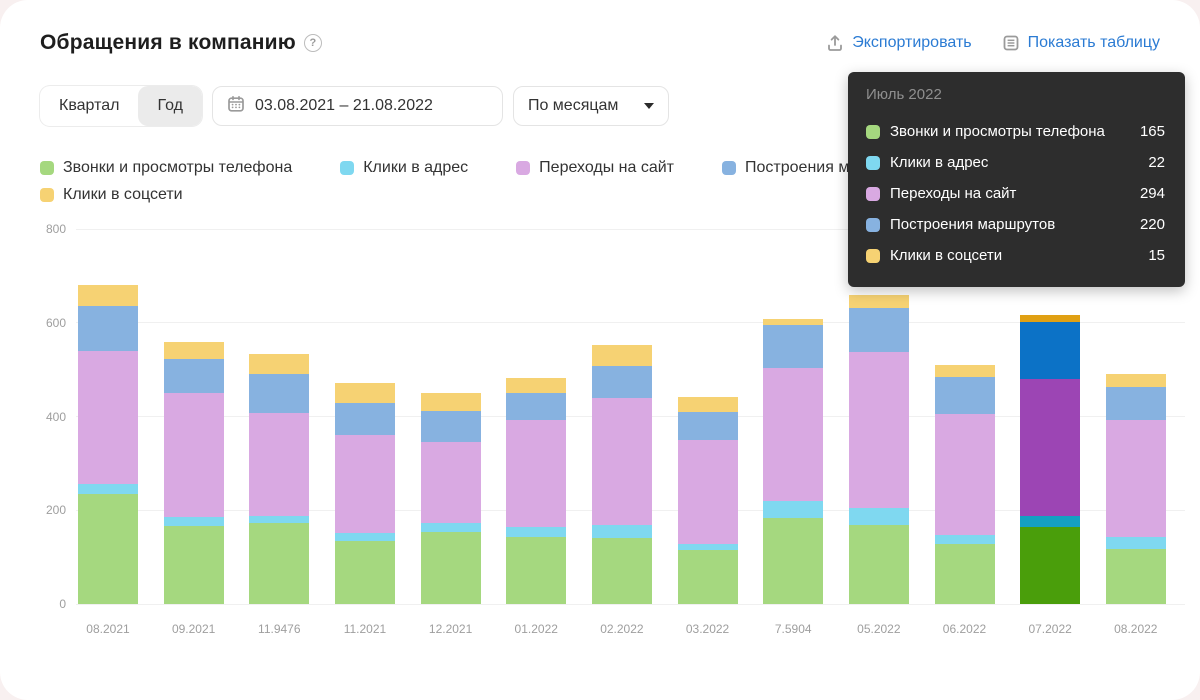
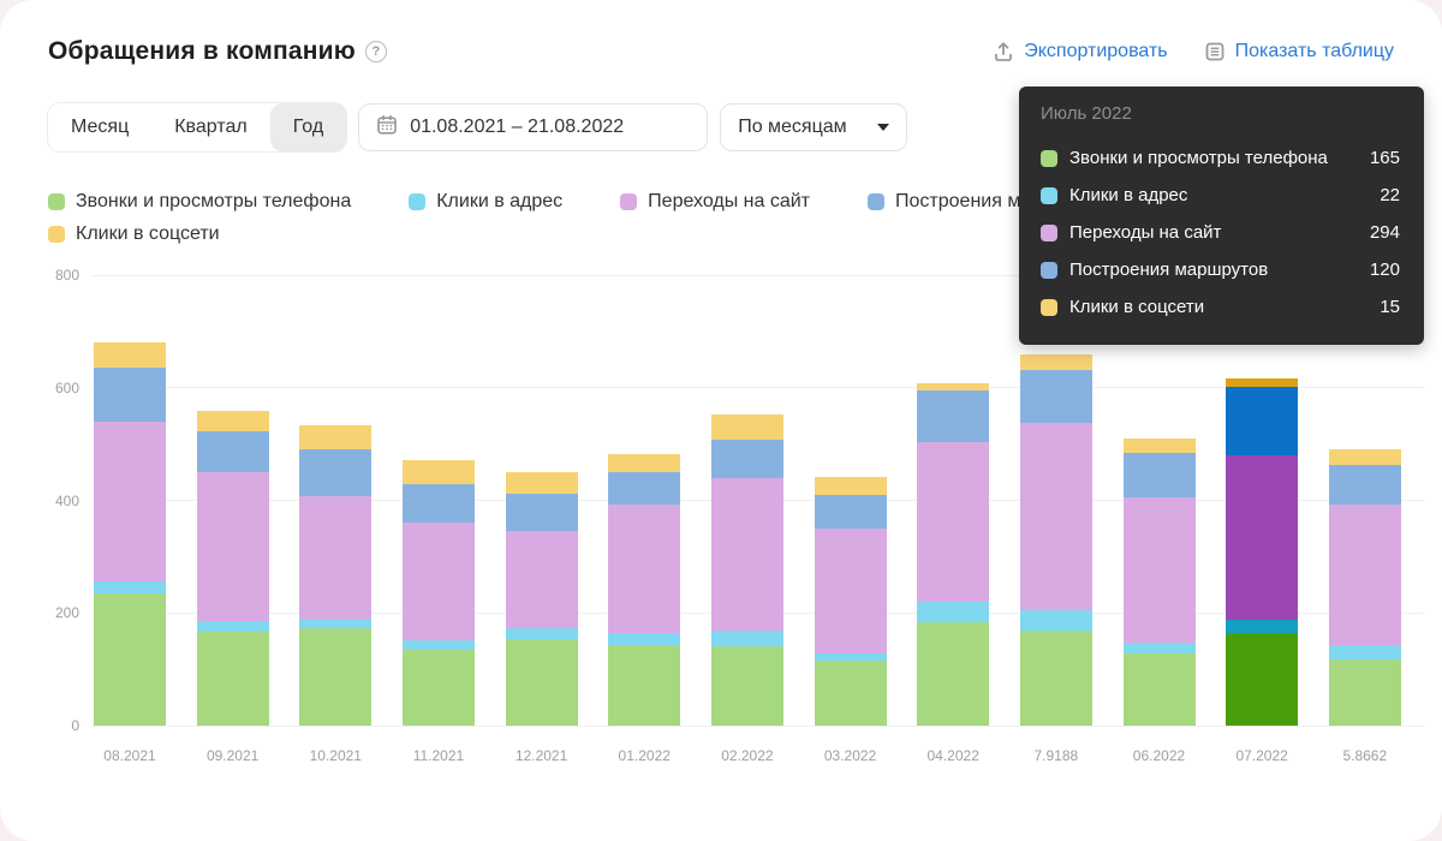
  Обращения в компанию
  ?
  Экспортировать
  Показать таблицу
+ Месяц
  Квартал
  Год
- 03.08.2021 – 21.08.2022
+ 01.08.2021 – 21.08.2022
  По месяцам
  Звонки и просмотры телефона
  Клики в адрес
  Переходы на сайт
  Клики в соцсети
  0
  200
  400
  600
  800
  08.2021
  09.2021
- 11.9476
+ 10.2021
  11.2021
  12.2021
  01.2022
  02.2022
  03.2022
- 7.5904
+ 04.2022
- 05.2022
+ 7.9188
  06.2022
  07.2022
- 08.2022
+ 5.8662
  Июль 2022
  Звонки и просмотры телефона
  165
  Клики в адрес
  22
  Переходы на сайт
  294
  Построения маршрутов
- 220
+ 120
  Клики в соцсети
  15
